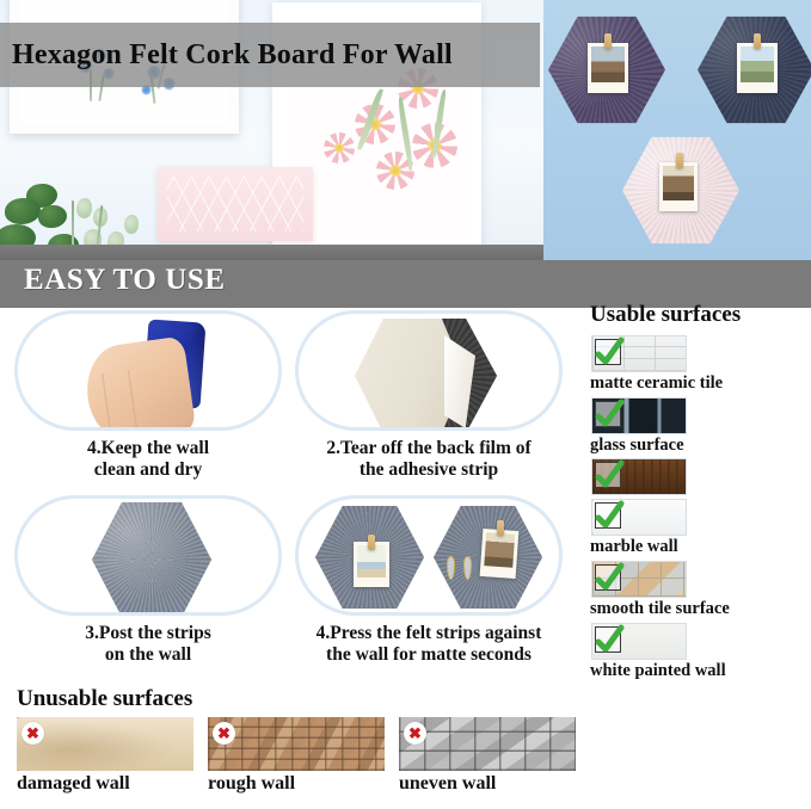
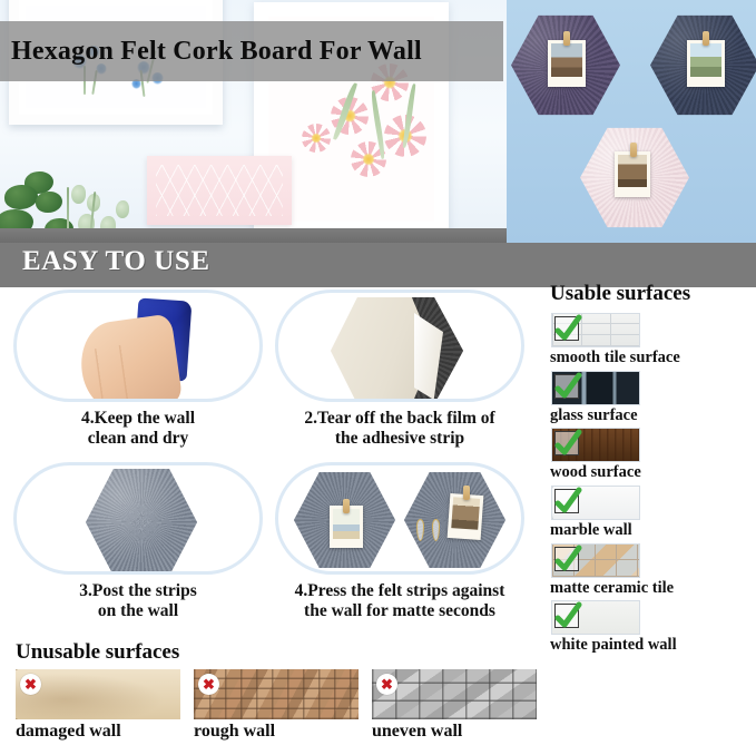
  Hexagon Felt Cork Board For Wall
  EASY TO USE
  4.Keep the wall
  clean and dry
  2.Tear off the back film of
  the adhesive strip
  3.Post the strips
  on the wall
  4.Press the felt strips against
  the wall for matte seconds
  Usable surfaces
- matte ceramic tile
+ smooth tile surface
  glass surface
+ wood surface
  marble wall
- smooth tile surface
+ matte ceramic tile
  white painted wall
  Unusable surfaces
  ✖
  damaged wall
  ✖
  rough wall
  ✖
  uneven wall
